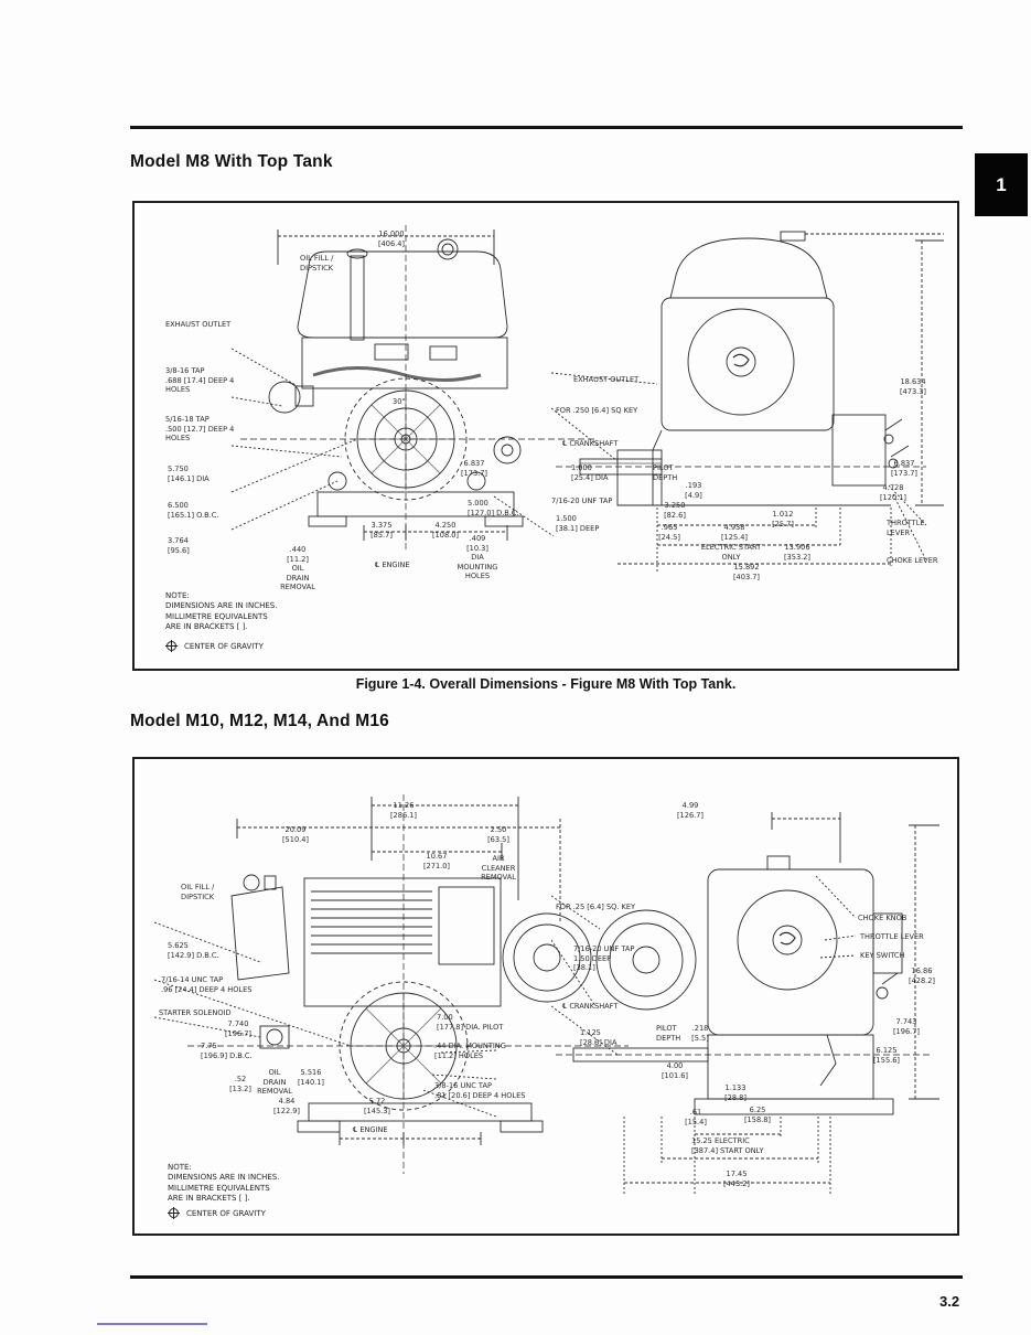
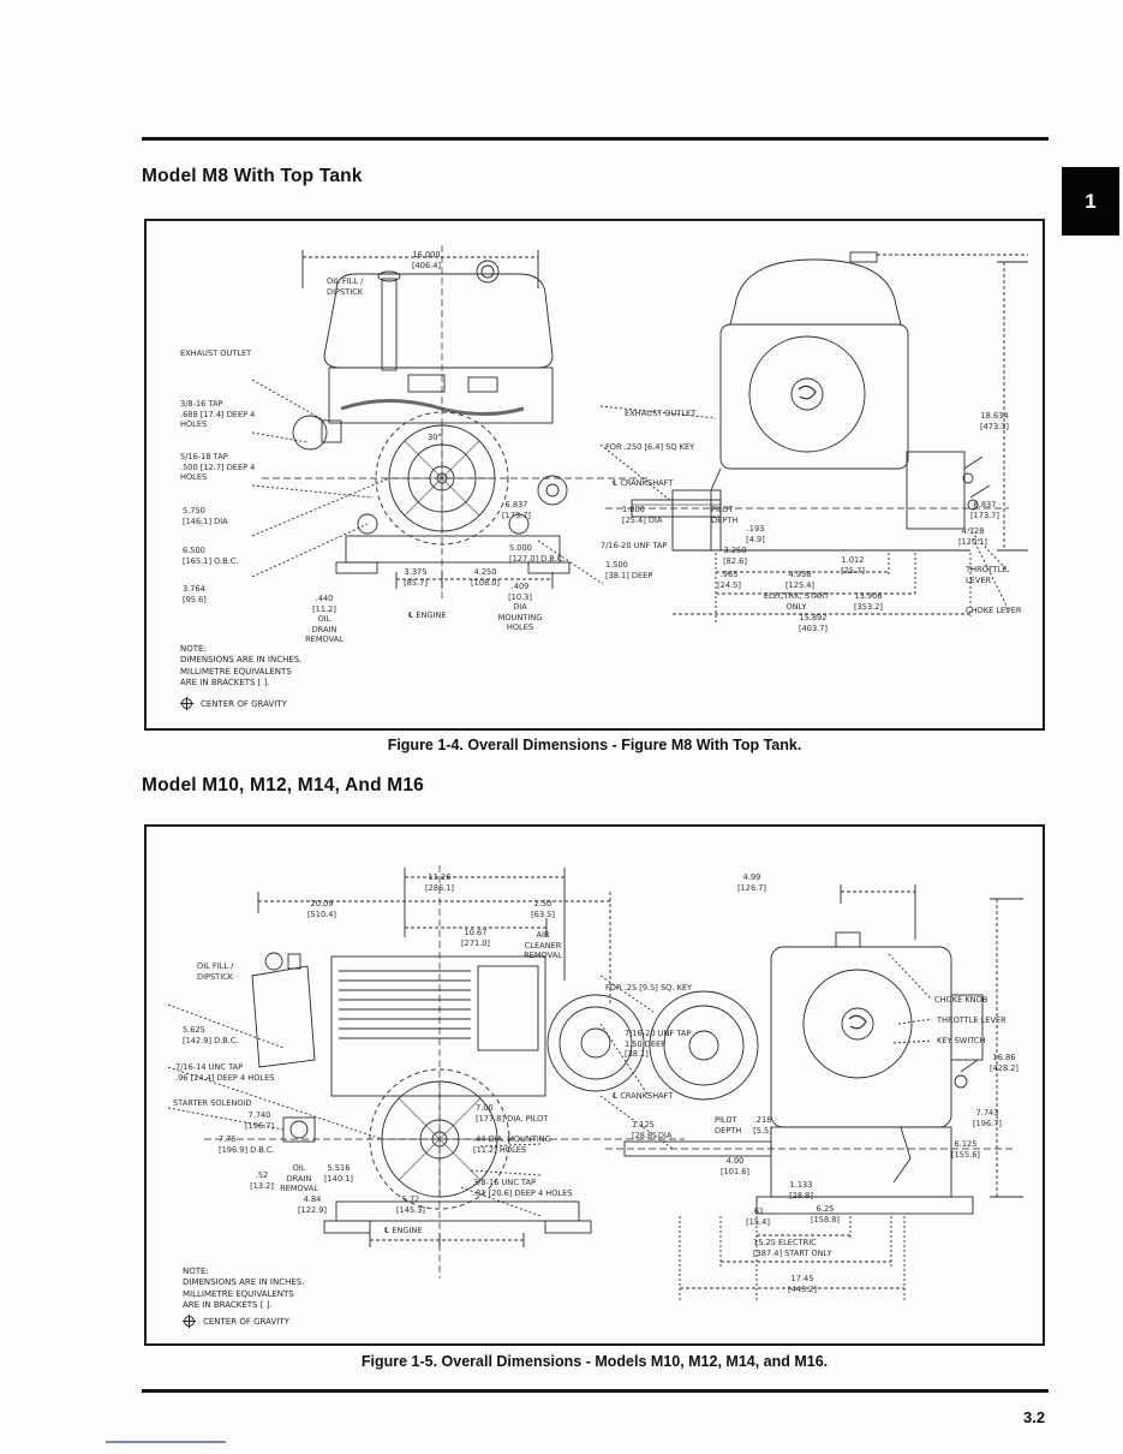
  Model M8 With Top Tank
  1
  16.000
  [406.4]
  OIL FILL /
  DIPSTICK
  EXHAUST OUTLET
  3/8-16 TAP
  .688 [17.4] DEEP 4 HOLES
  5/16-18 TAP
  .500 [12.7] DEEP 4 HOLES
  5.750
  [146.1] DIA
  6.500
  [165.1] O.B.C.
  3.764
  [95.6]
  .440
  [11.2]
  OIL
  DRAIN
  REMOVAL
  3.375
  [85.7]
  4.250
  [108.0]
  ℄ ENGINE
  6.837
  [173.7]
  5.000
  [127.0] D.B.C.
  .409
  [10.3]
  DIA
  MOUNTING
  HOLES
  30°
  EXHAUST OUTLET
  FOR .250 [6.4] SQ KEY
  ℄ CRANKSHAFT
  1.000
  [25.4] DIA
  7/16-20 UNF TAP
  1.500
  [38.1] DEEP
  PILOT
  DEPTH
  .193
  [4.9]
  3.250
  [82.6]
  .965
  [24.5]
  4.938
  [125.4]
  1.012
  [25.7]
  ELECTRIC START
  ONLY
  13.906
  [353.2]
  15.892
  [403.7]
  6.837
  [173.7]
  4.728
  [120.1]
  THROTTLE
  LEVER
  CHOKE LEVER
  18.634
  [473.3]
  NOTE:
  DIMENSIONS ARE IN INCHES.
  MILLIMETRE EQUIVALENTS
  ARE IN BRACKETS [ ].
  CENTER OF GRAVITY
  Figure 1-4. Overall Dimensions - Figure M8 With Top Tank.
  Model M10, M12, M14, And M16
  11.26
  [286.1]
  20.09
  [510.4]
  10.67
  [271.0]
  2.50
  [63.5]
  AIR
  CLEANER
  REMOVAL
  OIL FILL /
  DIPSTICK
  5.625
  [142.9] D.B.C.
  7/16-14 UNC TAP
  .96 [24.4] DEEP 4 HOLES
  STARTER SOLENOID
  7.740
  [196.7]
  7.75
  [196.9] D.B.C.
  .52
  [13.2]
  OIL
  DRAIN
  REMOVAL
  5.516
  [140.1]
  4.84
  [122.9]
  5.72
  [145.3]
  ℄ ENGINE
  7.00
  [177.8] DIA. PILOT
  .44 DIA. MOUNTING
  [11.2] HOLES
  3/8-16 UNC TAP
  .81 [20.6] DEEP 4 HOLES
  4.99
  [126.7]
- FOR .25 [6.4] SQ. KEY
+ FOR .25 [9.5] SQ. KEY
  7/16-20 UNF TAP
  1.50 DEEP
  [38.1]
  ℄ CRANKSHAFT
  1.125
  [28.6] DIA
  PILOT
  DEPTH
  .218
  [5.5]
  CHOKE KNOB
  THROTTLE LEVER
  KEY SWITCH
  16.86
  [428.2]
  7.743
  [196.7]
  6.125
  [155.6]
  4.00
  [101.6]
  1.133
  [28.8]
  .61
  [15.4]
  6.25
  [158.8]
  15.25 ELECTRIC
  [387.4] START ONLY
  17.45
  [443.2]
  NOTE:
  DIMENSIONS ARE IN INCHES.
  MILLIMETRE EQUIVALENTS
  ARE IN BRACKETS [ ].
  CENTER OF GRAVITY
+ Figure 1-5. Overall Dimensions - Models M10, M12, M14, and M16.
  3.2
